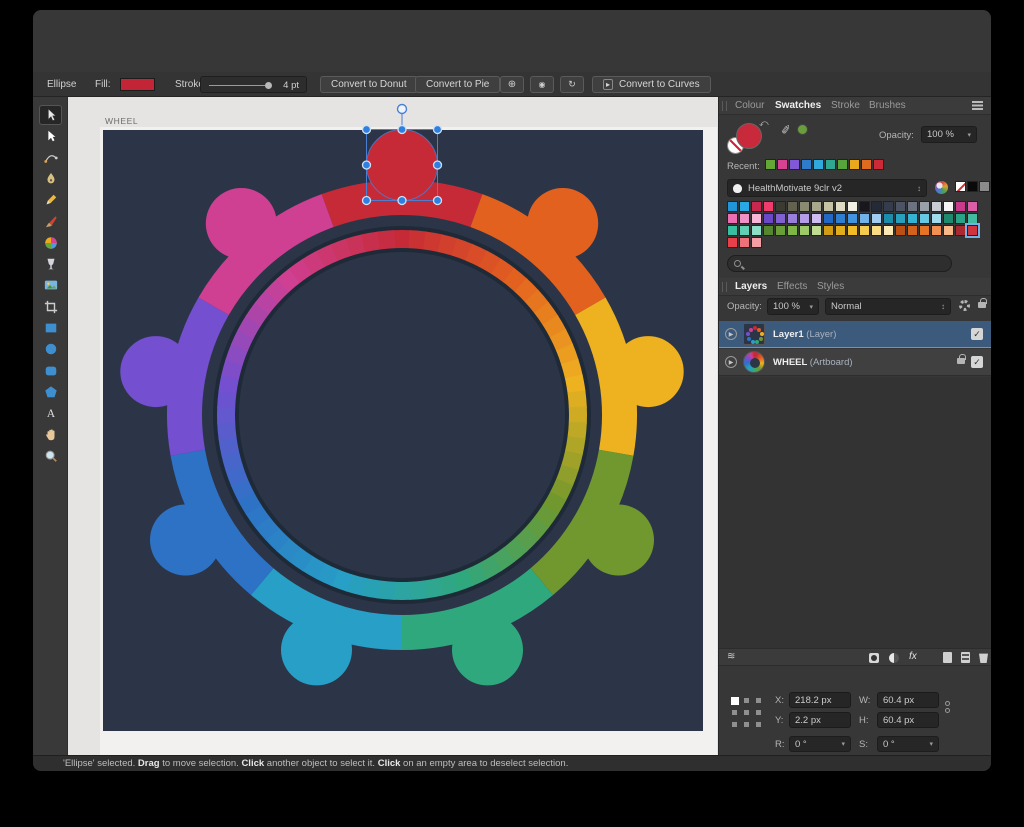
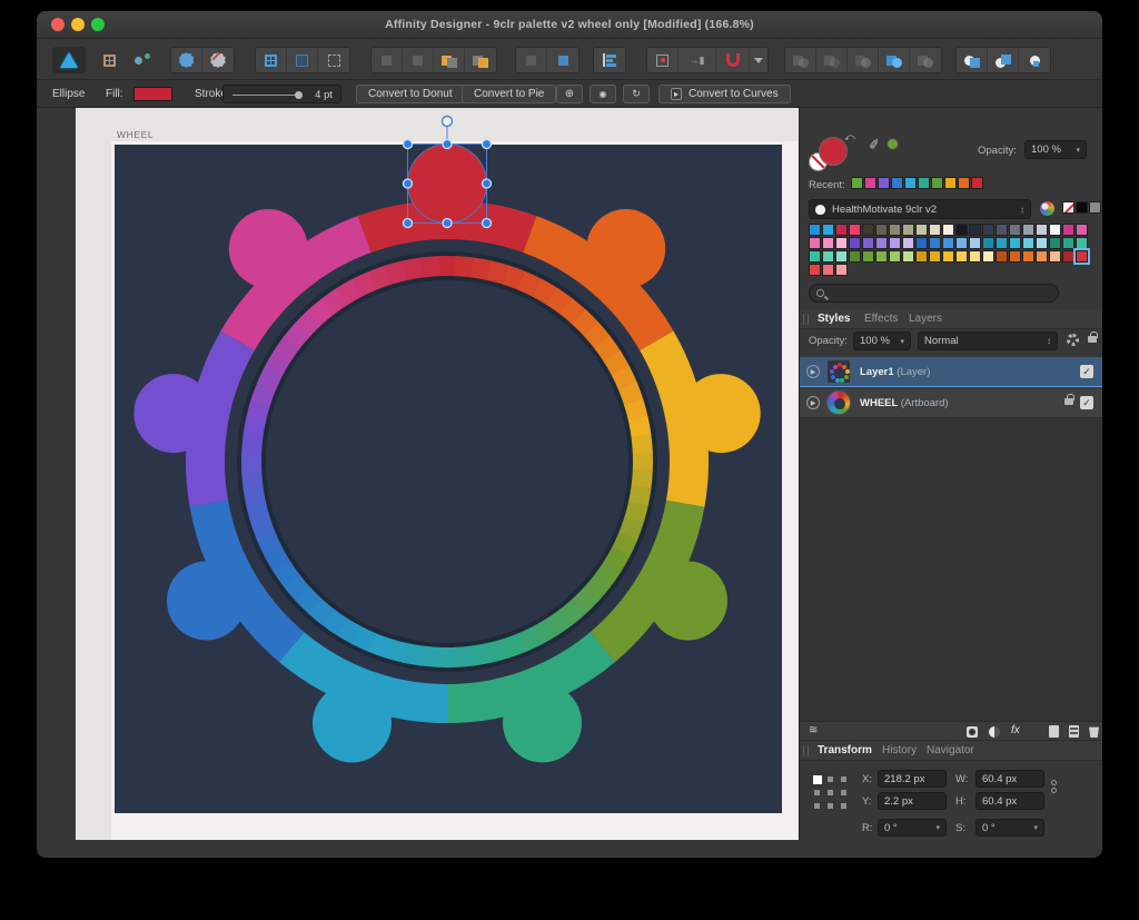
+ Affinity Designer - 9clr palette v2 wheel only [Modified] (166.8%)
+ →▮
  Ellipse
  Fill:
  Strok
  4 pt
  Convert to Donut
  Convert to Pie
  ⊕
  ◉
  ↻
  ▸
  Convert to Curves
- A
  WHEEL
- Colour
- Swatches
- Stroke
- Brushes
  ⤺
  Opacity:
  100 %
  Recent:
  HealthMotivate 9clr v2
  ↕
- Layers
+ Styles
  Effects
- Styles
+ Layers
  Opacity:
  100 %
  Normal
  ↕
  Layer1 (Layer)
  ✓
  WHEEL (Artboard)
  ✓
  ≋
  fx
+ Transform
+ History
+ Navigator
  X:
  218.2 px
  W:
  60.4 px
  Y:
  2.2 px
  H:
  60.4 px
  R:
  0 °
  S:
  0 °
- 'Ellipse' selected. Drag to move selection. Click another object to select it. Click on an empty area to deselect selection.
